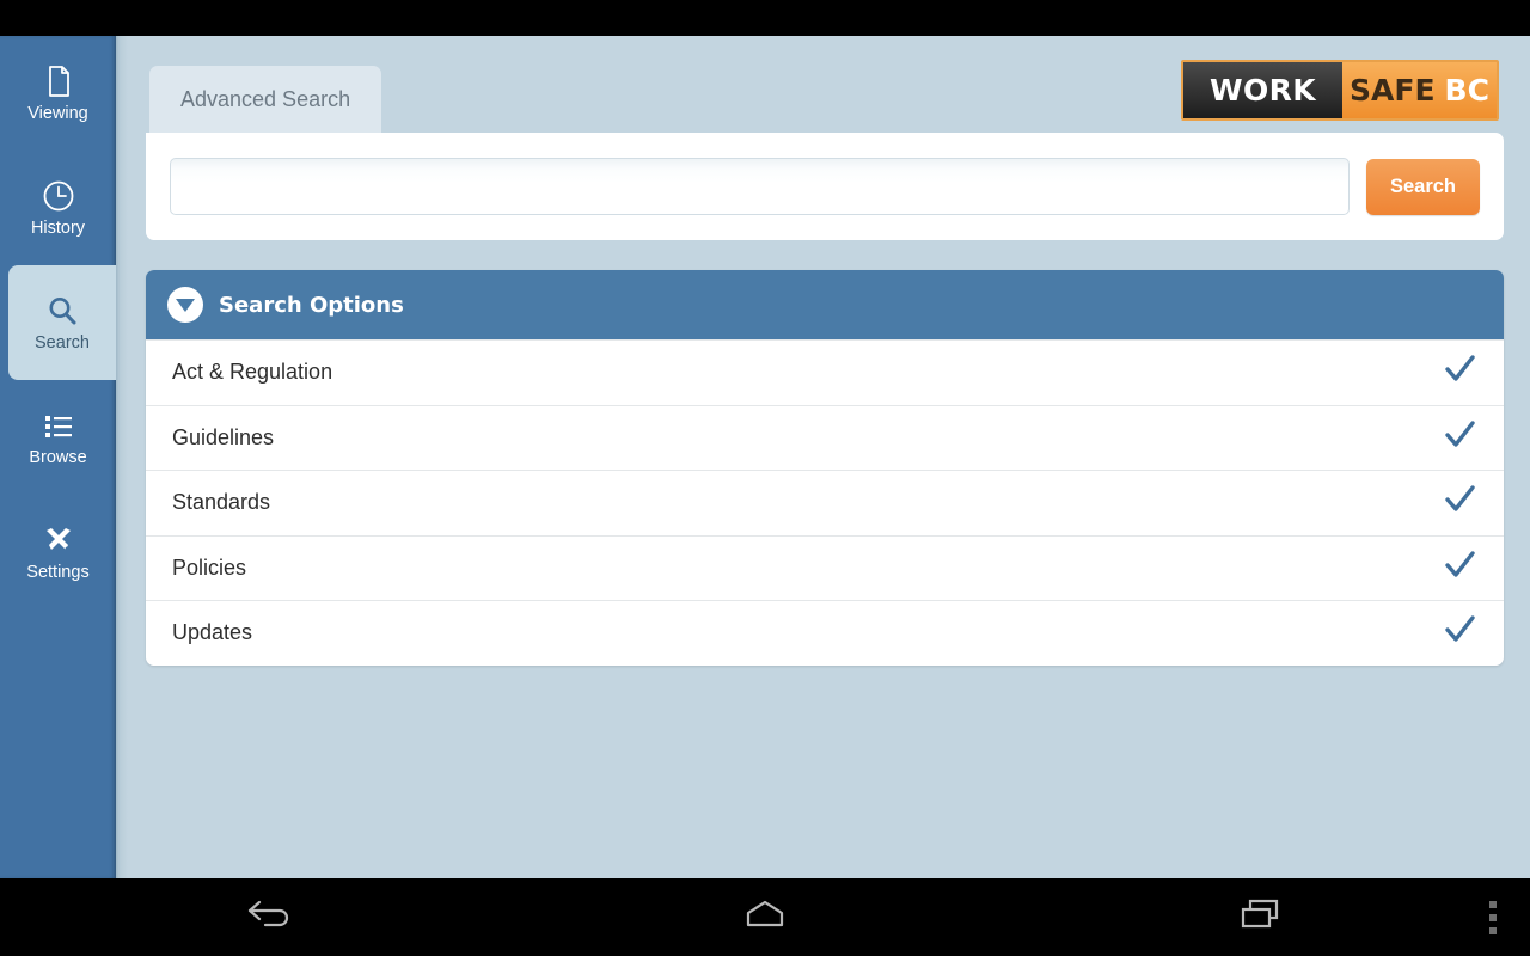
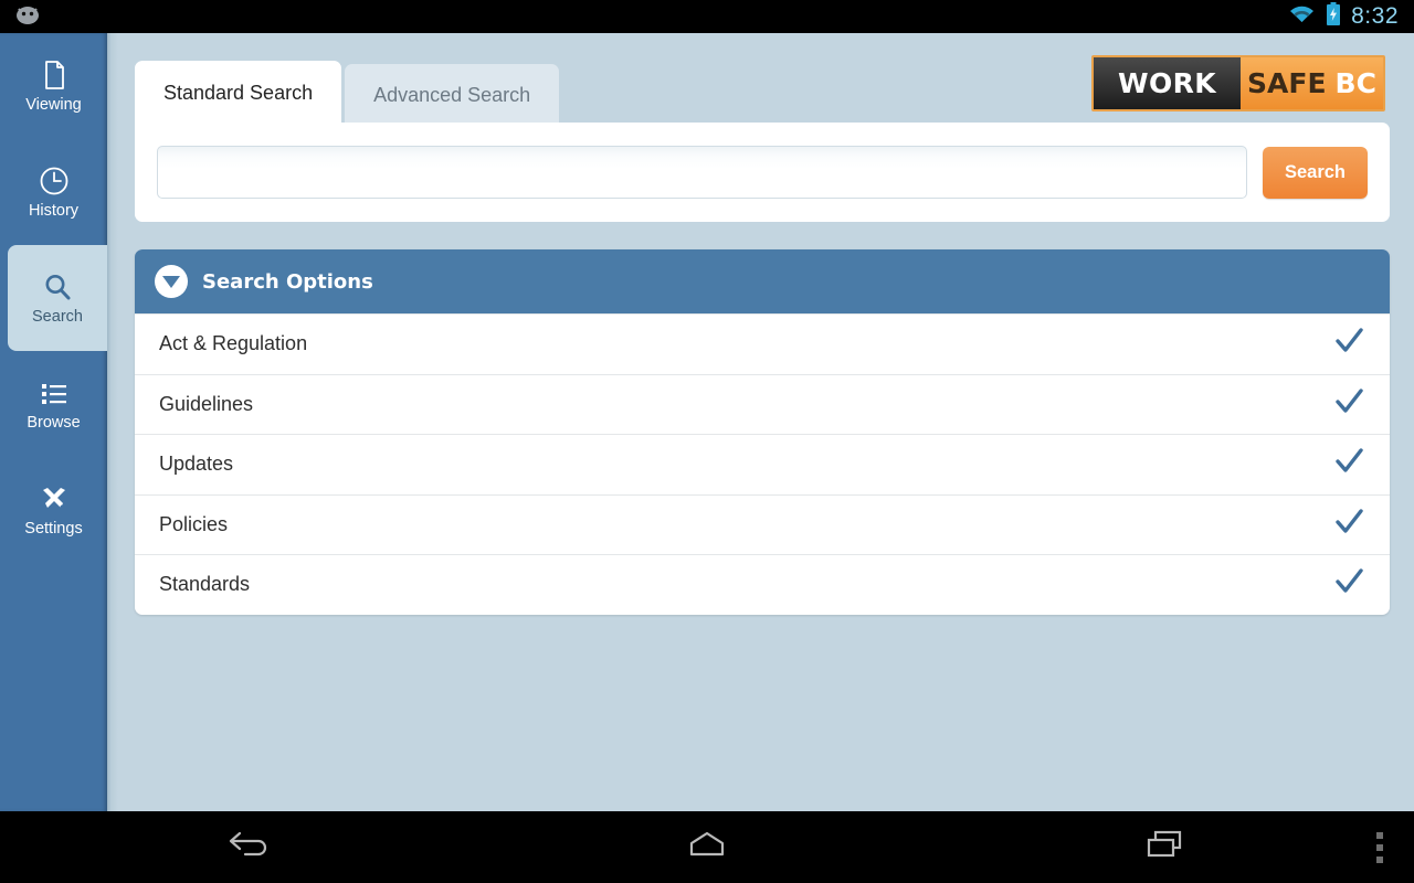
+ 8:32
  Viewing
  History
  Search
  Browse
  Settings
+ Standard Search
  Advanced Search
  WORK
  SAFE
  BC
  Search
  Search Options
  Act & Regulation
  Guidelines
- Standards
+ Updates
  Policies
- Updates
+ Standards
